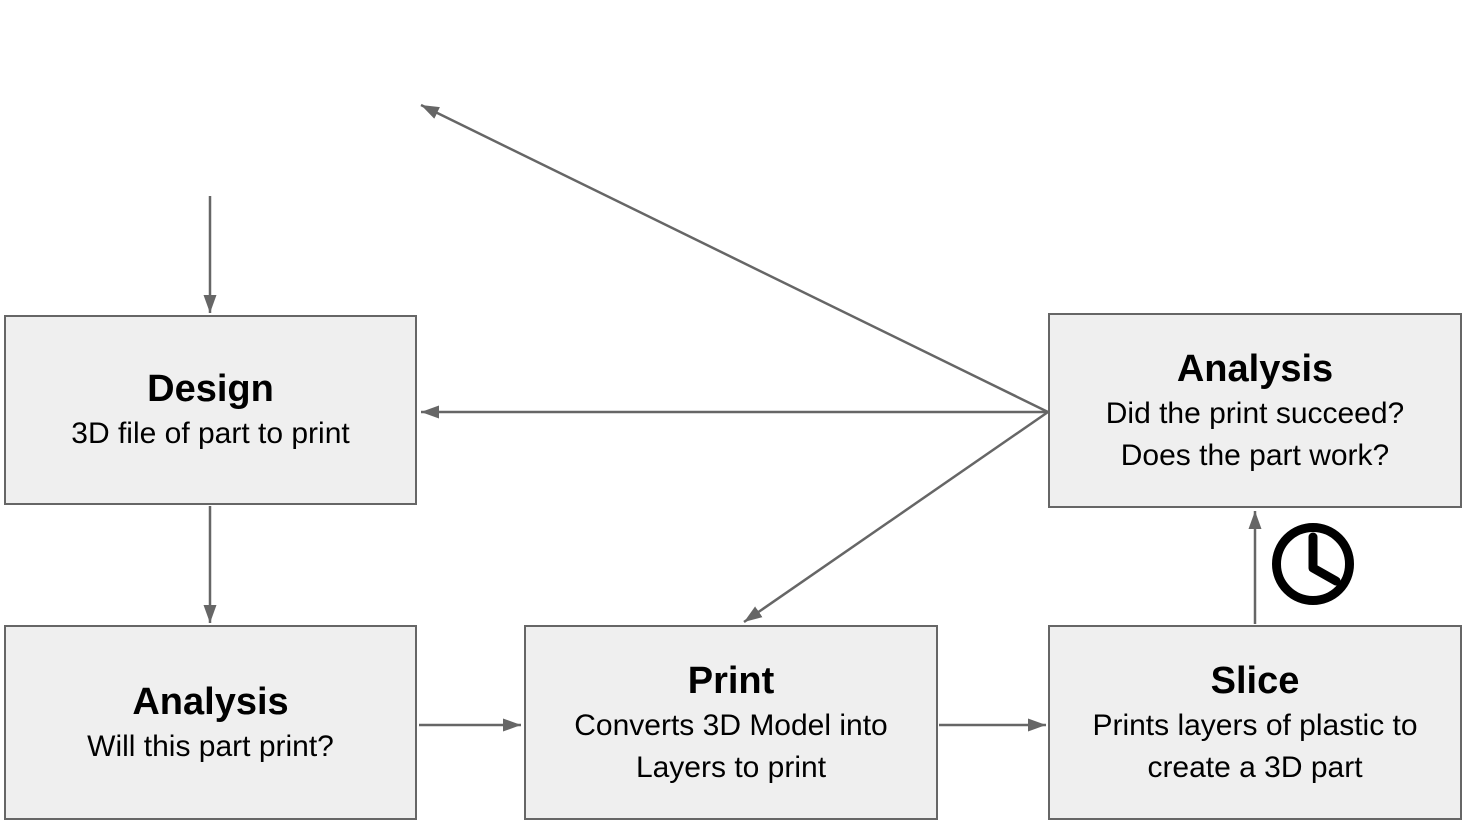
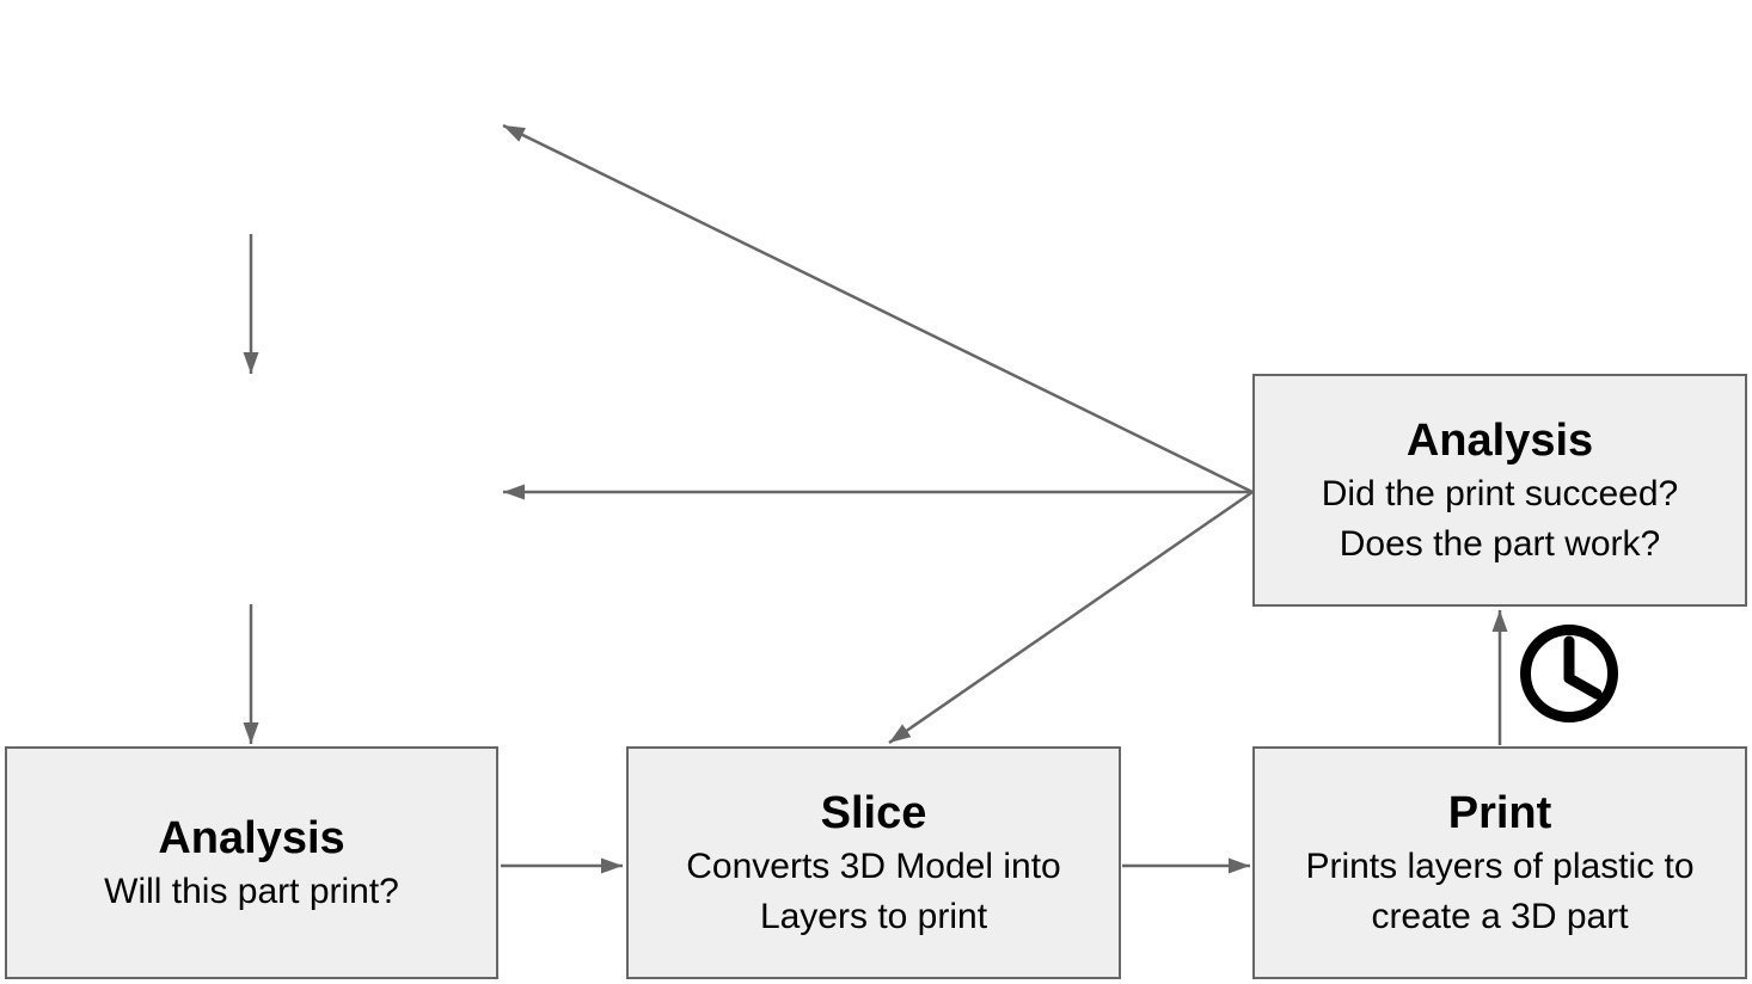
- Design
- 3D file of part to print
  Analysis
  Will this part print?
- Print
+ Slice
  Converts 3D Model into
  Layers to print
- Slice
+ Print
  Prints layers of plastic to
  create a 3D part
  Analysis
  Did the print succeed?
  Does the part work?
